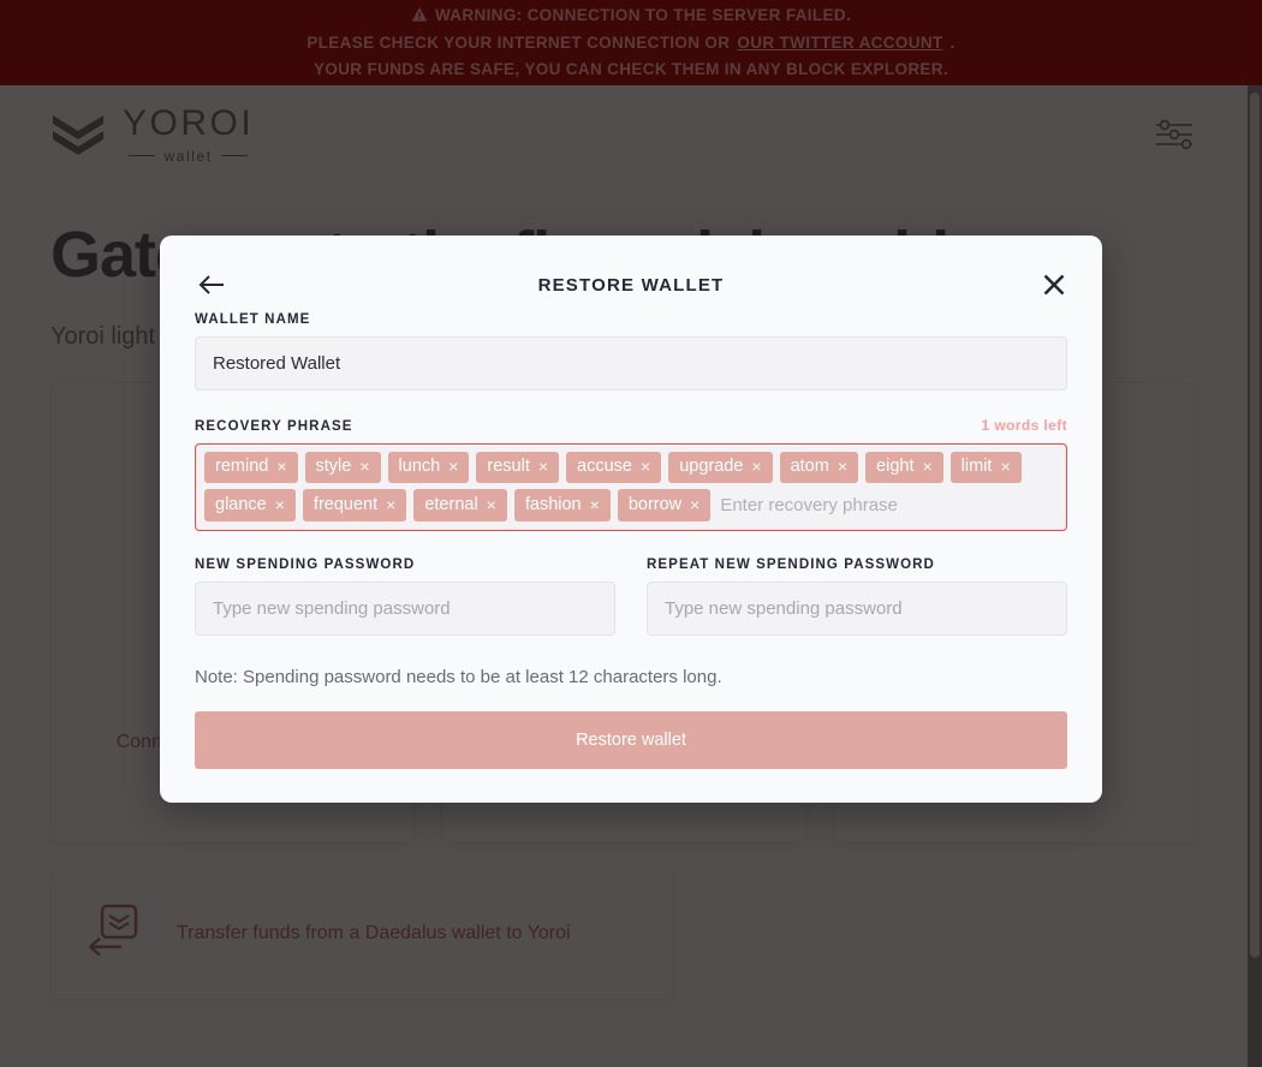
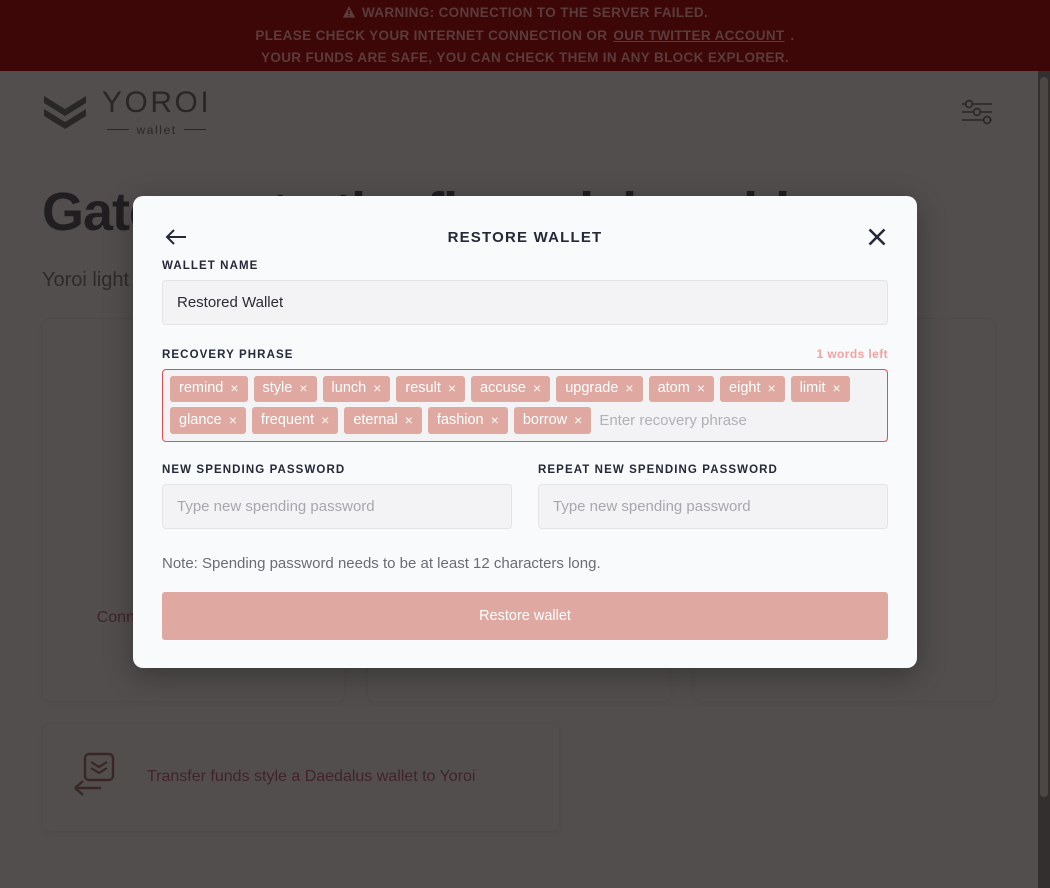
  WARNING: CONNECTION TO THE SERVER FAILED.
  PLEASE CHECK YOUR INTERNET CONNECTION OR
  OUR TWITTER ACCOUNT
  .
  YOUR FUNDS ARE SAFE, YOU CAN CHECK THEM IN ANY BLOCK EXPLORER.
  YOROI
  wallet
- Transfer funds from a Daedalus wallet to Yoroi
+ Transfer funds style a Daedalus wallet to Yoroi
  RESTORE WALLET
  WALLET NAME
  Restored Wallet
  RECOVERY PHRASE
  1 words left
  remind
  ×
  style
  ×
  lunch
  ×
  result
  ×
  accuse
  ×
  upgrade
  ×
  atom
  ×
  eight
  ×
  limit
  ×
  glance
  ×
  frequent
  ×
  eternal
  ×
  fashion
  ×
  borrow
  ×
  Enter recovery phrase
  NEW SPENDING PASSWORD
  Type new spending password
  REPEAT NEW SPENDING PASSWORD
  Type new spending password
  Note: Spending password needs to be at least 12 characters long.
  Restore wallet
